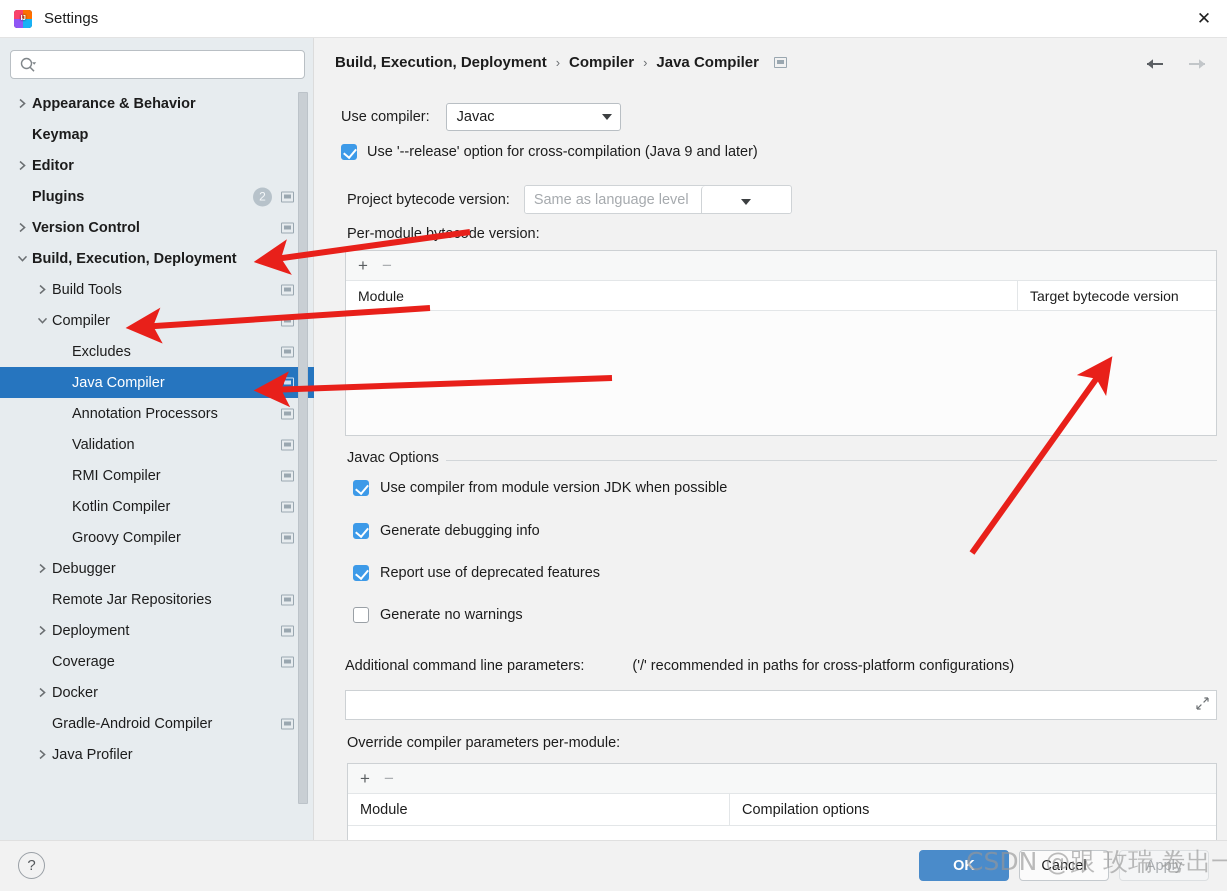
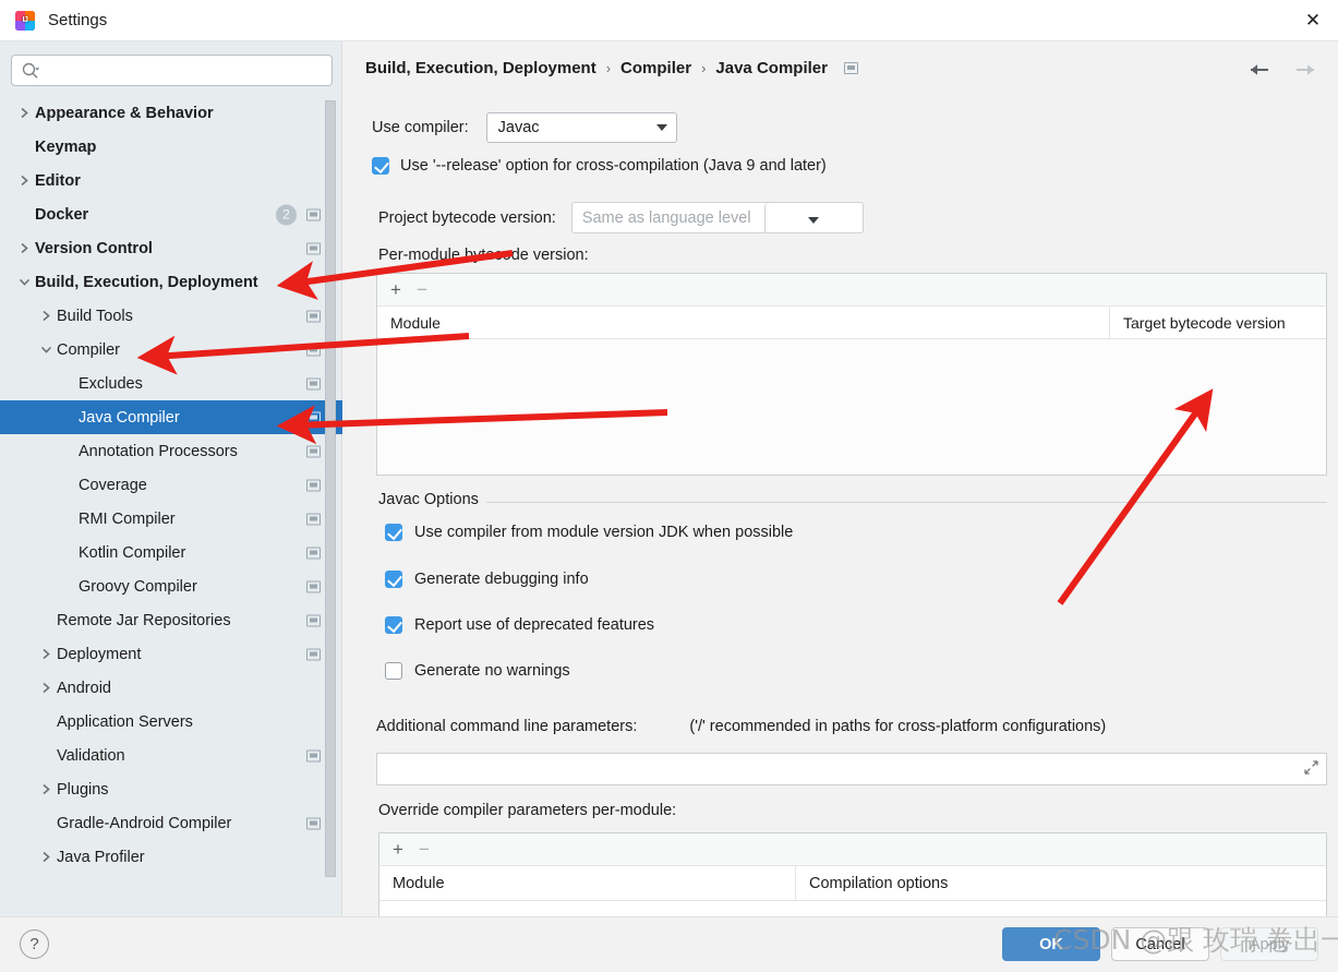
  Settings
  ✕
  Appearance & Behavior
  Keymap
  Editor
- Plugins
+ Docker
  2
  Version Control
  Build, Execution, Deployment
  Build Tools
  Compiler
  Excludes
  Java Compiler
  Annotation Processors
- Validation
+ Coverage
  RMI Compiler
  Kotlin Compiler
  Groovy Compiler
- Debugger
  Remote Jar Repositories
  Deployment
+ Android
+ Application Servers
- Coverage
+ Validation
- Docker
+ Plugins
  Gradle-Android Compiler
  Java Profiler
  Build, Execution, Deployment
  ›
  Compiler
  ›
  Java Compiler
  Use compiler:
  Javac
  Use '--release' option for cross-compilation (Java 9 and later)
  Project bytecode version:
  Same as language level
  Per-module bde version:
  +
  −
  Module
  Target bytecode version
  Javac Options
  Use compiler from module version JDK when possible
  Generate debugging info
  Report use of deprecated features
  Generate no warnings
  Additional command line parameters:
  ('/' recommended in paths for cross-platform configurations)
  Override compiler parameters per-module:
  +
  −
  Module
  Compilation options
  ?
  OK
  Cancel
  Apply
  CSDN @跟 玫瑞 卷出一
